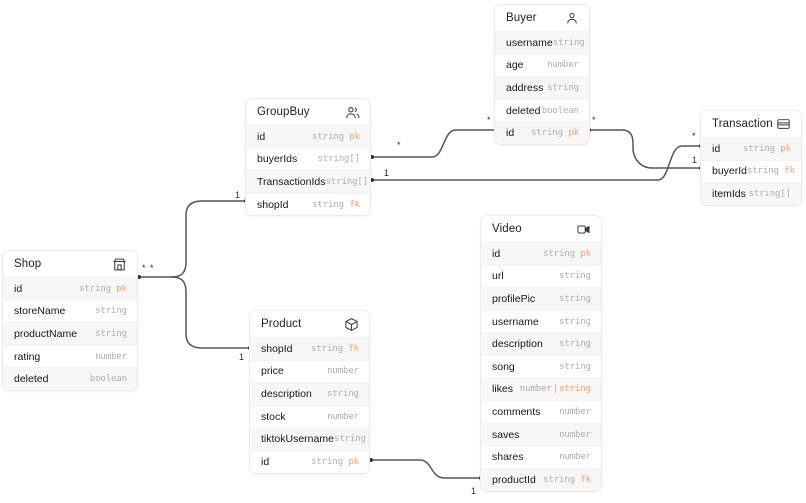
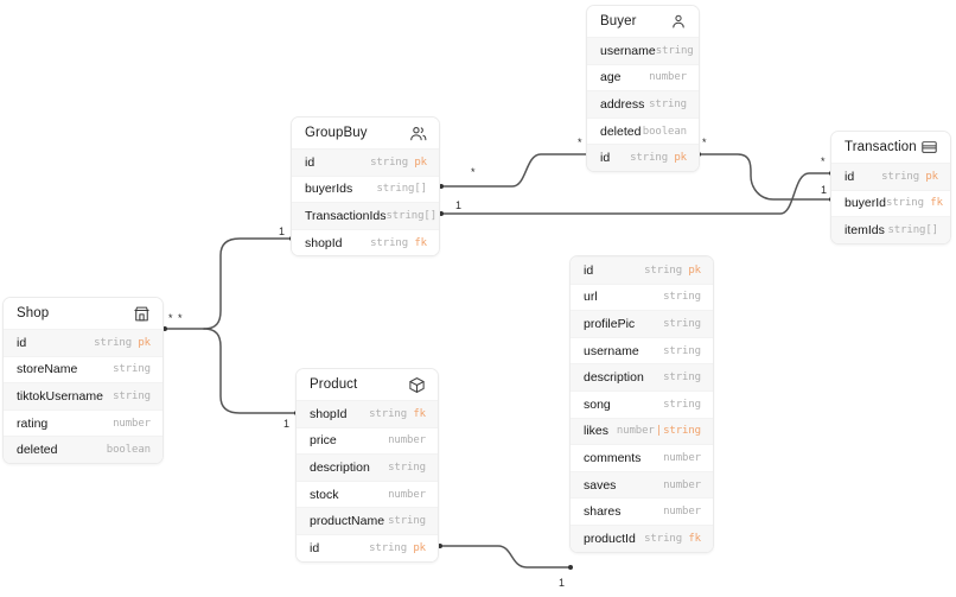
  *
  *
  *
  *
  1
  1
  1
  *
  *
  1
  1
  Buyer
  username
  string
  age
  number
  address
  string
  deleted
  boolean
  id
  string pk
  GroupBuy
  id
  string pk
  buyerIds
  string[]
  TransactionIds
  string[]
  shopId
  string fk
  Transaction
  id
  string pk
  buyerId
  string fk
  itemIds
  string[]
  Shop
  id
  string pk
  storeName
  string
- productName
+ tiktokUsername
  string
  rating
  number
  deleted
  boolean
  Product
  shopId
  string fk
  price
  number
  description
  string
  stock
  number
- tiktokUsername
+ productName
  string
  id
  string pk
- Video
  id
  string pk
  url
  string
  profilePic
  string
  username
  string
  description
  string
  song
  string
  likes
  number|string
  comments
  number
  saves
  number
  shares
  number
  productId
  string fk
